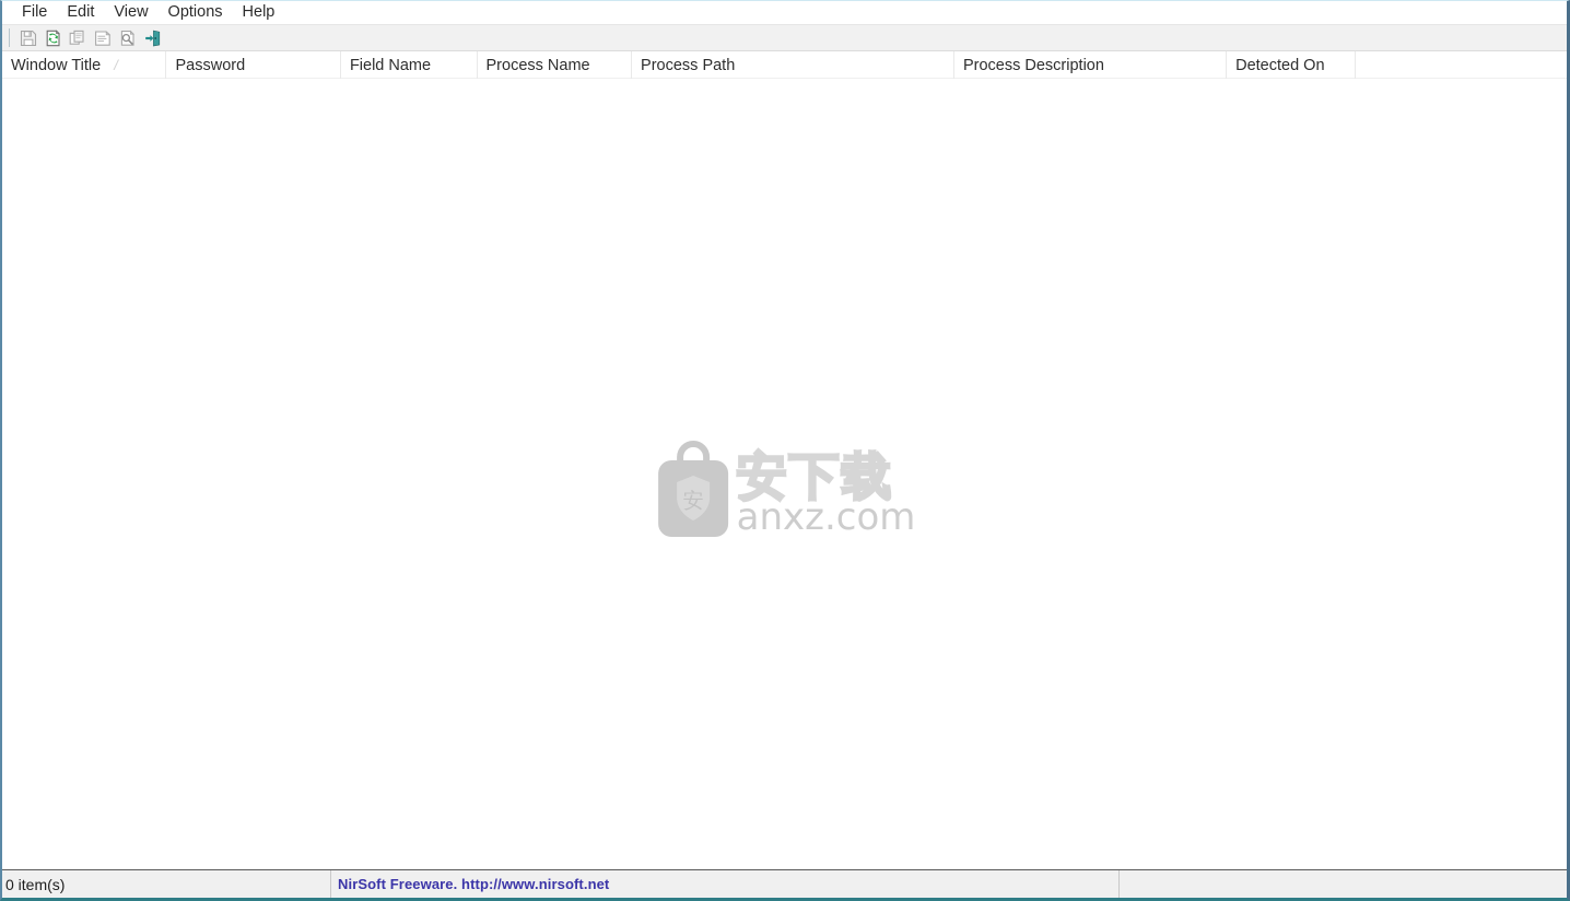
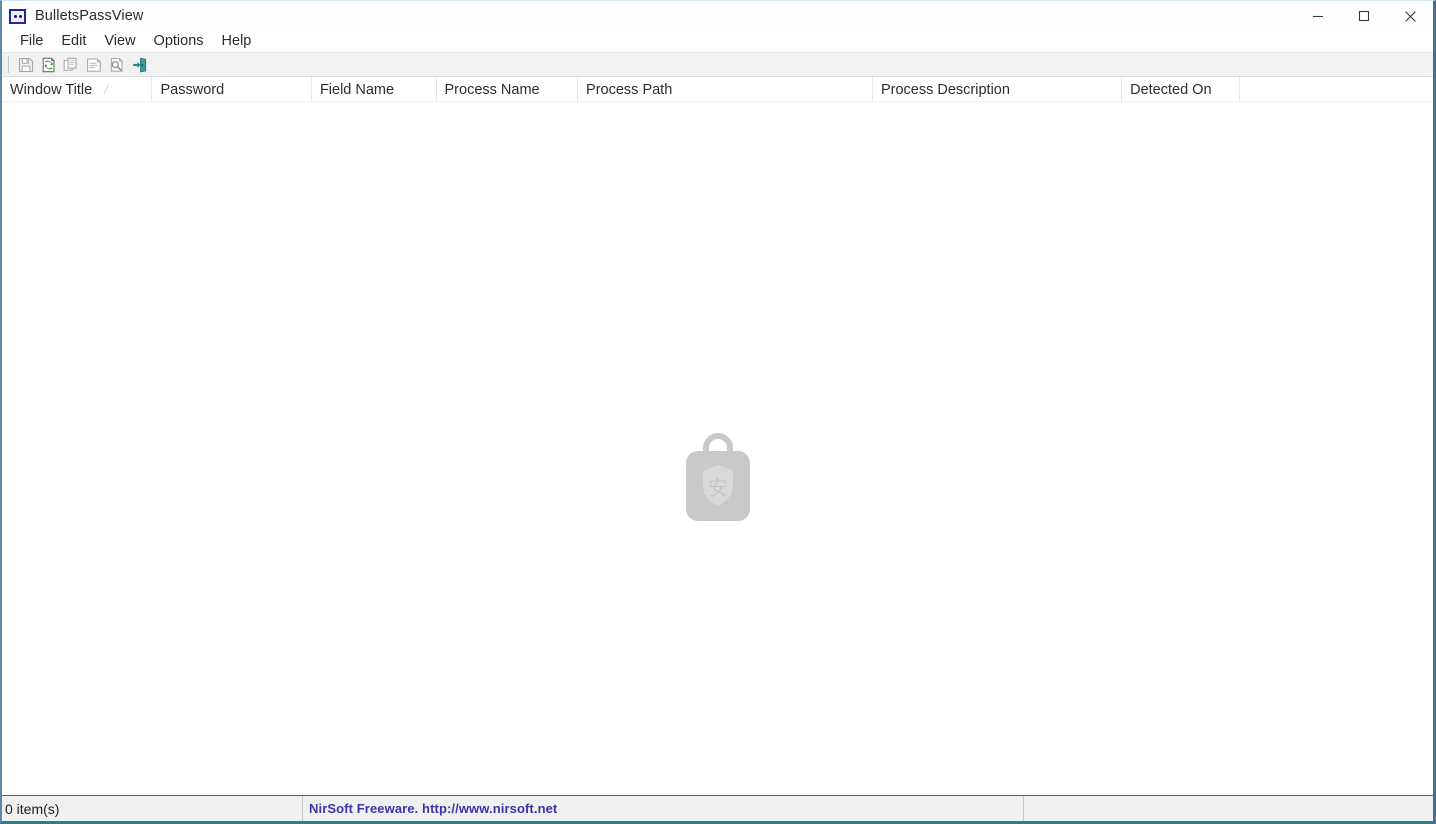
+ BulletsPassView
  File
  Edit
  View
  Options
  Help
  Window Title
  /
  Password
  Field Name
  Process Name
  Process Path
  Process Description
  Detected On
- 安下载
- anxz.com
  0 item(s)
  NirSoft Freeware. http://www.nirsoft.net
